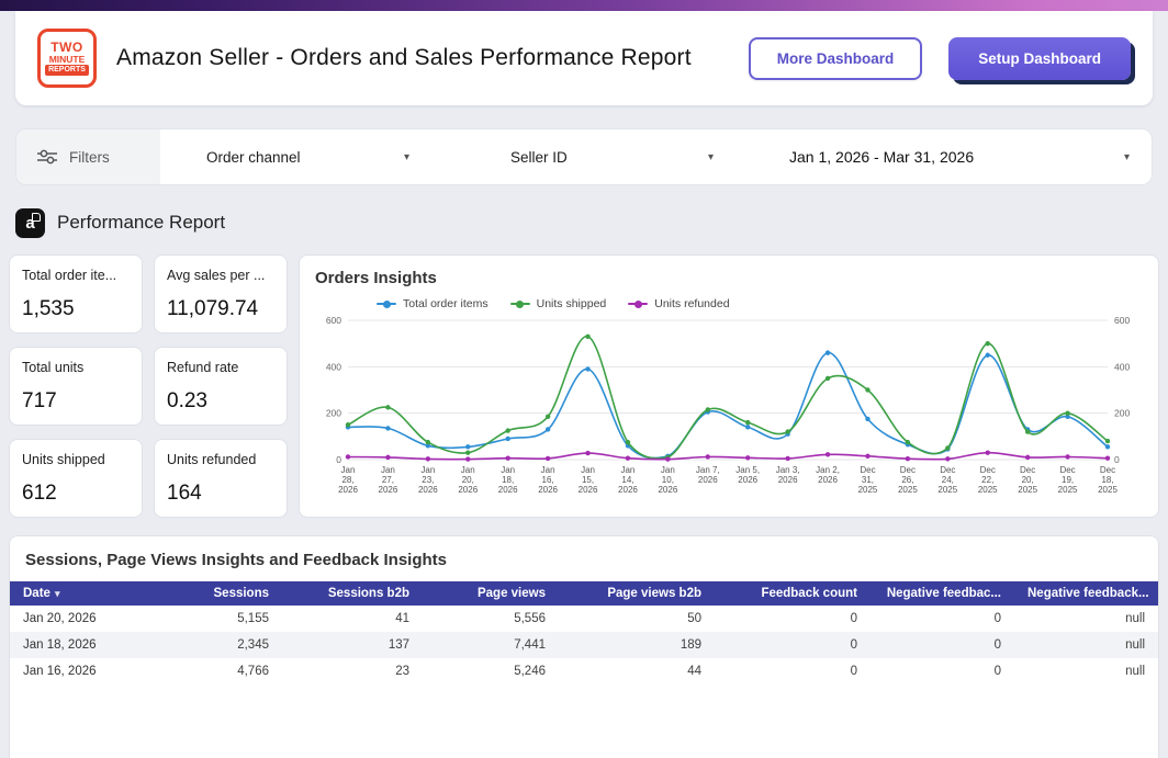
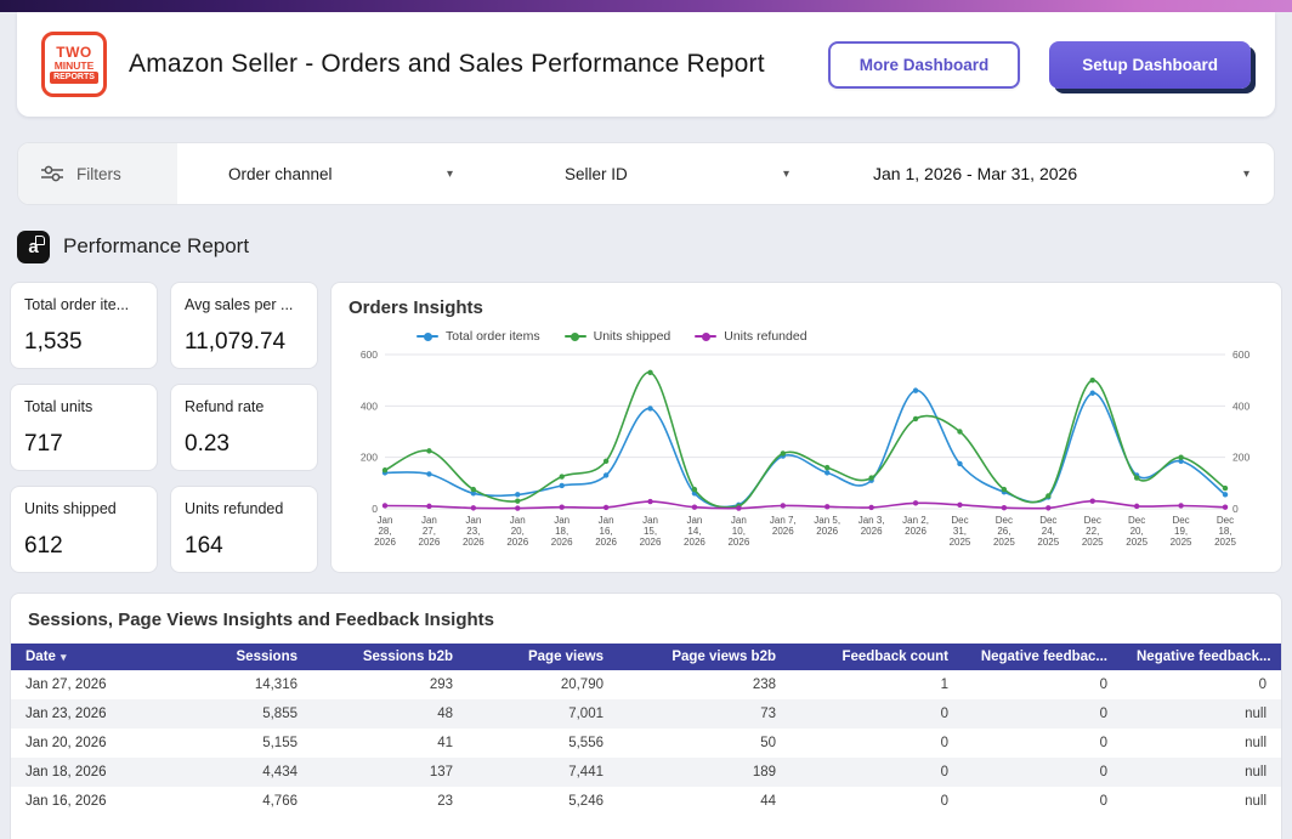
  TWO
  MINUTE
  Amazon Seller - Orders and Sales Performance Report
  More Dashboard
  Setup Dashboard
  Filters
  Order channel
  ▾
  Seller ID
  ▾
  Jan 1, 2026 - Mar 31, 2026
  ▾
  a
  Performance Report
  Total order ite...
  1,535
  Avg sales per ...
  11,079.74
  Total units
  717
  Refund rate
  0.23
  Units shipped
  612
  Units refunded
  164
  Orders Insights
  Total order items
  Units shipped
  Units refunded
  0
  0
  200
  200
  400
  400
  600
  600
  Jan 28, 2026
  Jan 27, 2026
  Jan 23, 2026
  Jan 20, 2026
  Jan 18, 2026
  Jan 16, 2026
  Jan 15, 2026
  Jan 14, 2026
  Jan 10, 2026
  Jan 7, 2026
  Jan 5, 2026
  Jan 3, 2026
  Jan 2, 2026
  Dec 31, 2025
  Dec 26, 2025
  Dec 24, 2025
  Dec 22, 2025
  Dec 20, 2025
  Dec 19, 2025
  Dec 18, 2025
  Sessions, Page Views Insights and Feedback Insights
  Date ▾	Sessions	Sessions b2b	Page views	Page views b2b	Feedback count	Negative feedbac...	Negative feedback...
+ Jan 27, 2026	14,316	293	20,790	238	1	0	0
+ Jan 23, 2026	5,855	48	7,001	73	0	0	null
  Jan 20, 2026	5,155	41	5,556	50	0	0	null
- Jan 18, 2026	2,345	137	7,441	189	0	0	null
+ Jan 18, 2026	4,434	137	7,441	189	0	0	null
  Jan 16, 2026	4,766	23	5,246	44	0	0	null
